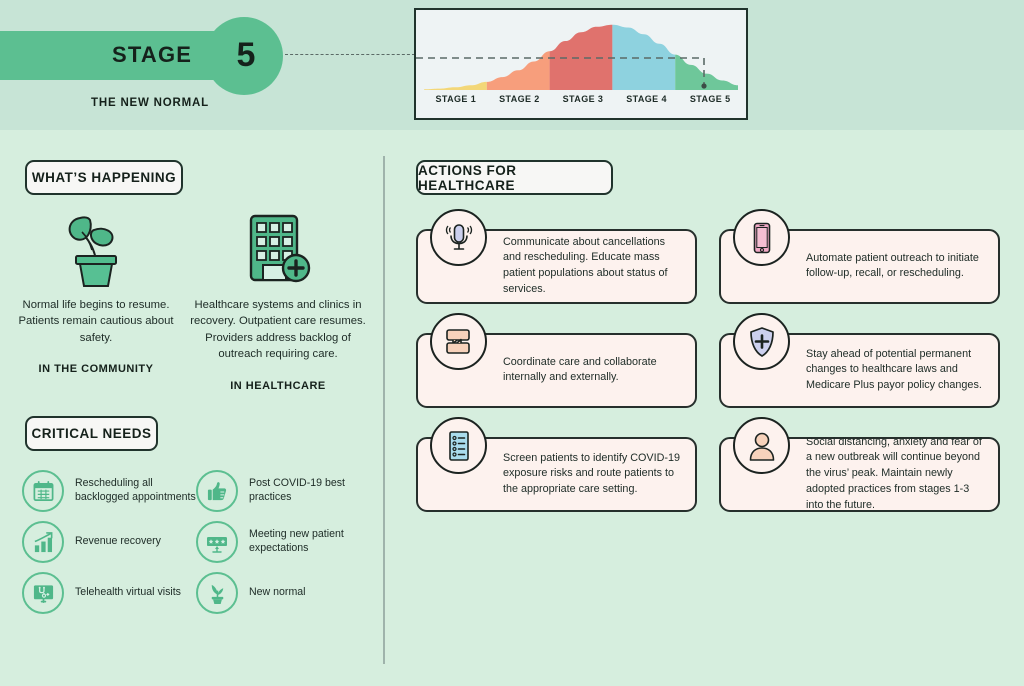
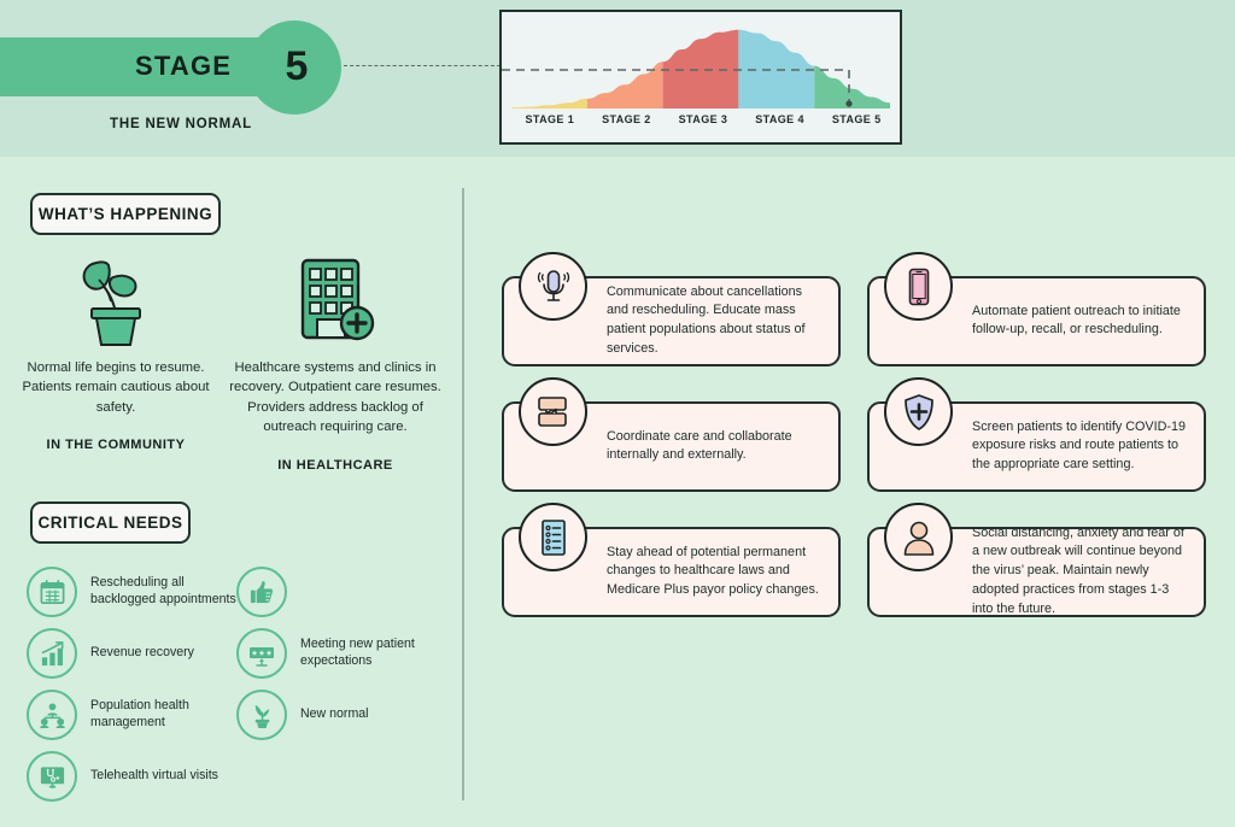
  STAGE
  5
  THE NEW NORMAL
  STAGE 1
  STAGE 2
  STAGE 3
  STAGE 4
  STAGE 5
  WHAT’S HAPPENING
  CRITICAL NEEDS
- ACTIONS FOR HEALTHCARE
  Normal life begins to resume. Patients remain cautious about safety.
  IN THE COMMUNITY
  Healthcare systems and clinics in recovery. Outpatient care resumes. Providers address backlog of outreach requiring care.
  IN HEALTHCARE
  Rescheduling all backlogged appointments
  Revenue recovery
+ Population health management
  Telehealth virtual visits
- Post COVID-19 best practices
  Meeting new patient expectations
  New normal
  Communicate about cancellations and rescheduling. Educate mass patient populations about status of services.
  Coordinate care and collaborate internally and externally.
- Screen patients to identify COVID-19 exposure risks and route patients to the appropriate care setting.
+ Stay ahead of potential permanent changes to healthcare laws and Medicare Plus payor policy changes.
  Automate patient outreach to initiate follow-up, recall, or rescheduling.
- Stay ahead of potential permanent changes to healthcare laws and Medicare Plus payor policy changes.
+ Screen patients to identify COVID-19 exposure risks and route patients to the appropriate care setting.
  Social distancing, anxiety and fear of a new outbreak will continue beyond the virus’ peak. Maintain newly adopted practices from stages 1-3 into the future.
